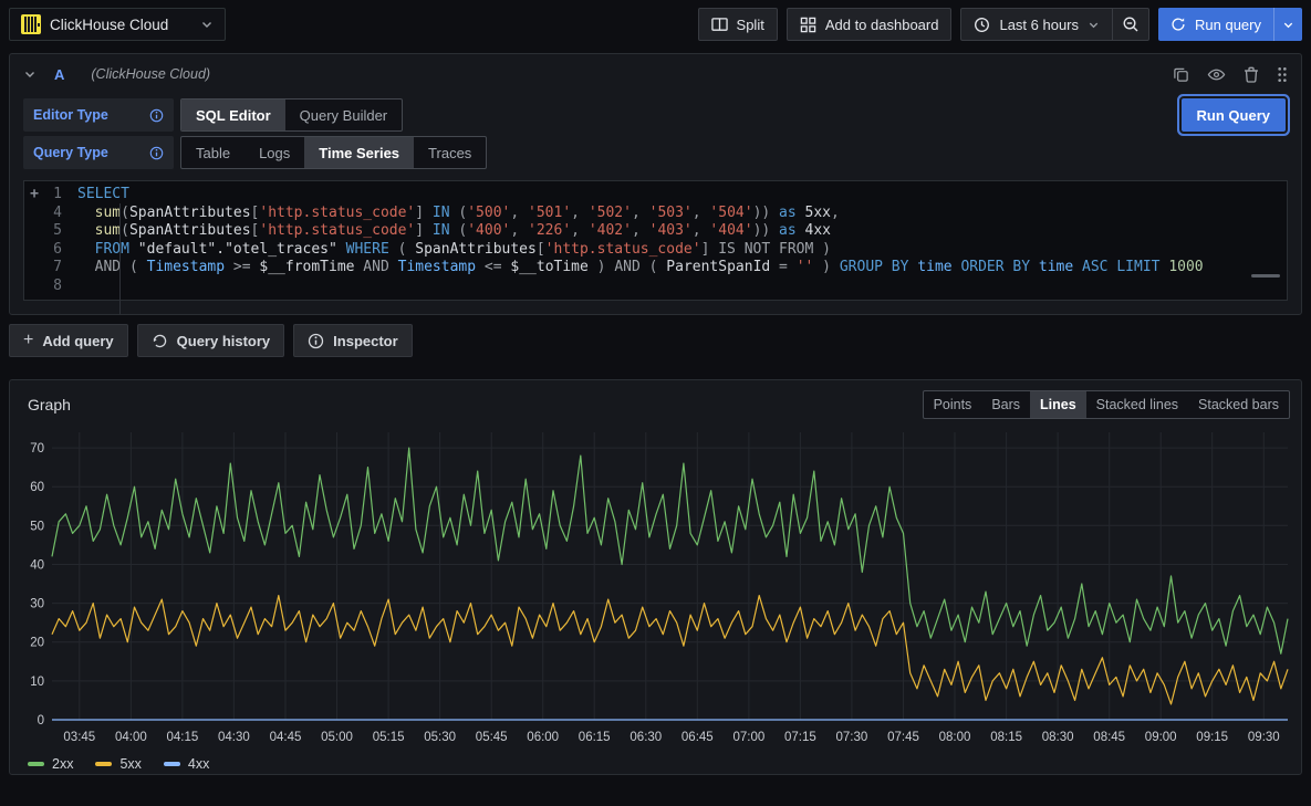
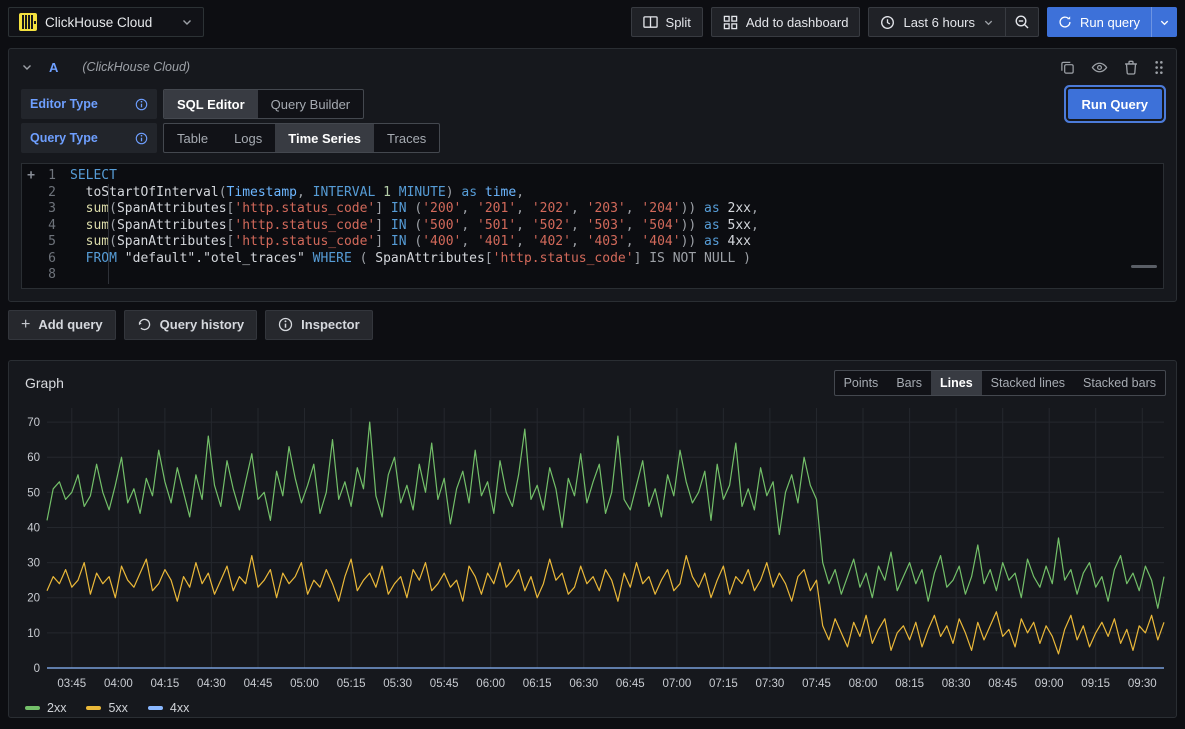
  ClickHouse Cloud
  Split
  Add to dashboard
  Last 6 hours
  Run query
  A
  (ClickHouse Cloud)
  Editor Type
  SQL Editor
  Query Builder
  Run Query
  Query Type
  Table
  Logs
  Time Series
  Traces
  +
  1
  SELECT
+ 2
+ toStartOfInterval(Timestamp, INTERVAL 1 MINUTE) as time,
+ 3
+ sum(SpanAttributes['http.status_code'] IN ('200', '201', '202', '203', '204')) as 2xx,
  4
  sum(SpanAttributes['http.status_code'] IN ('500', '501', '502', '503', '504')) as 5xx,
  5
- sum(SpanAttributes['http.status_code'] IN ('400', '226', '402', '403', '404')) as 4xx
+ sum(SpanAttributes['http.status_code'] IN ('400', '401', '402', '403', '404')) as 4xx
  6
- FROM "default"."otel_traces" WHERE ( SpanAttributes['http.status_code'] IS NOT FROM )
+ FROM "default"."otel_traces" WHERE ( SpanAttributes['http.status_code'] IS NOT NULL )
- 7
- AND ( Timestamp >= $__fromTime AND Timestamp <= $__toTime ) AND ( ParentSpanId = '' ) GROUP BY time ORDER BY time ASC LIMIT 1000
  8
  +
  Add query
  Query history
  Inspector
  Graph
  Points
  Bars
  Lines
  Stacked lines
  Stacked bars
  0
  10
  20
  30
  40
  50
  60
  70
  03:45
  04:00
  04:15
  04:30
  04:45
  05:00
  05:15
  05:30
  05:45
  06:00
  06:15
  06:30
  06:45
  07:00
  07:15
  07:30
  07:45
  08:00
  08:15
  08:30
  08:45
  09:00
  09:15
  09:30
  2xx
  5xx
  4xx
